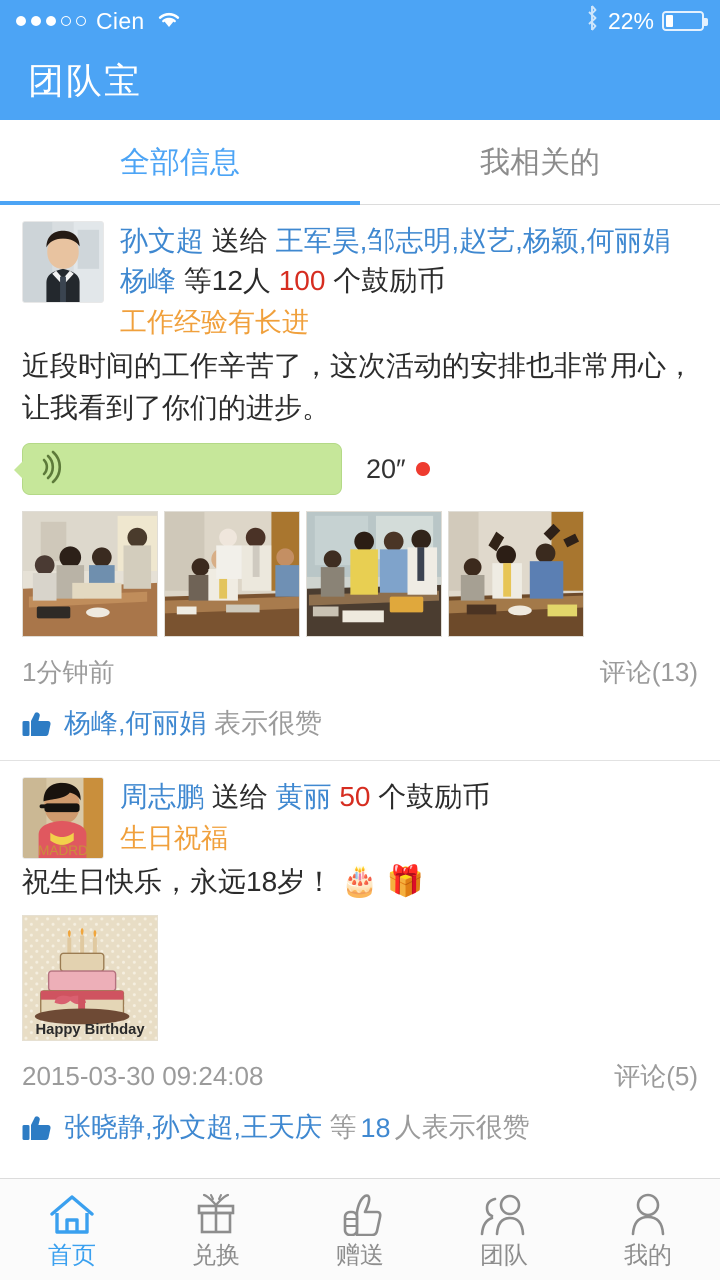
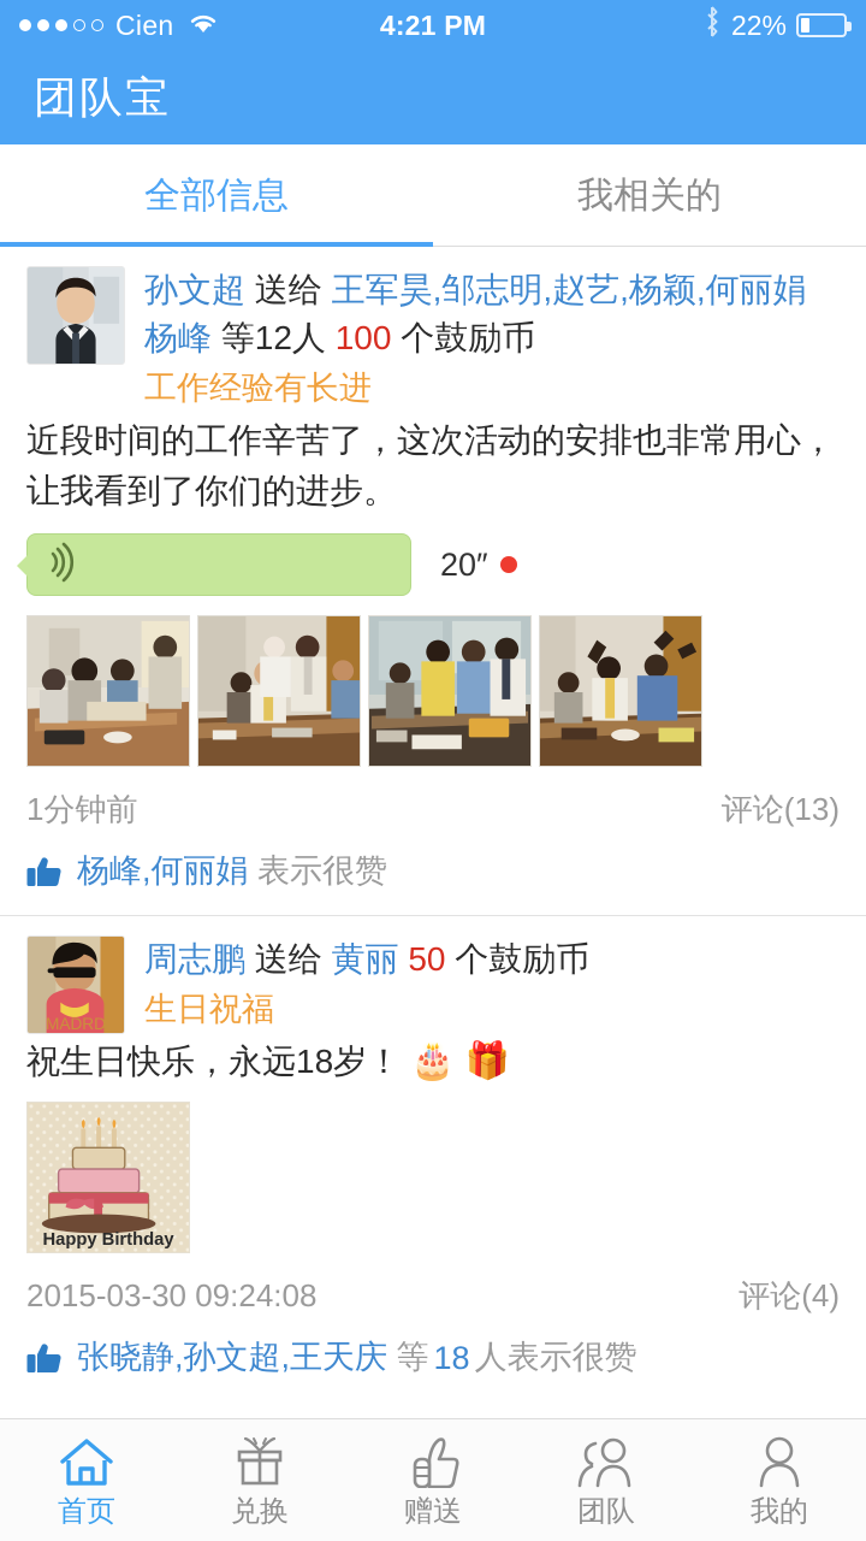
  Cien
+ 4:21 PM
  22%
  团队宝
  全部信息
  我相关的
  孙文超 送给 王军昊,邹志明,赵艺,杨颖,何丽娟杨峰 等12人 100 个鼓励币
  工作经验有长进
  近段时间的工作辛苦了，这次活动的安排也非常用心，让我看到了你们的进步。
  20″
  1分钟前
  评论(13)
  杨峰,何丽娟
  表示很赞
  MADRD
  周志鹏 送给 黄丽 50 个鼓励币
  生日祝福
  祝生日快乐，永远18岁！ 🎂 🎁
  Happy Birthday
  2015-03-30 09:24:08
- 评论(5)
+ 评论(4)
  张晓静,孙文超,王天庆
  等
  18
  人表示很赞
  首页
  兑换
  赠送
  团队
  我的
